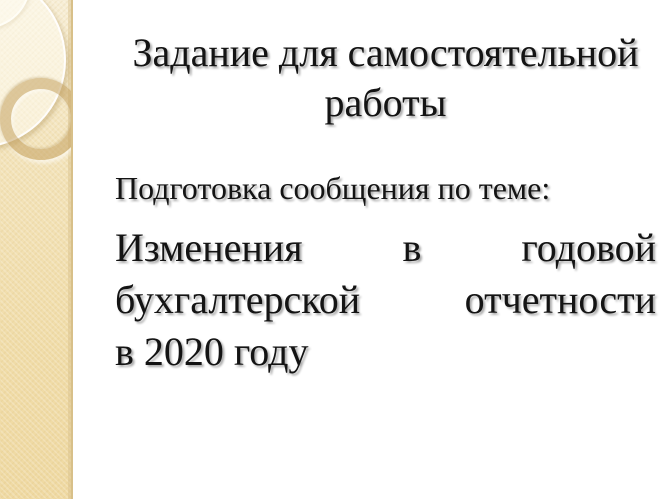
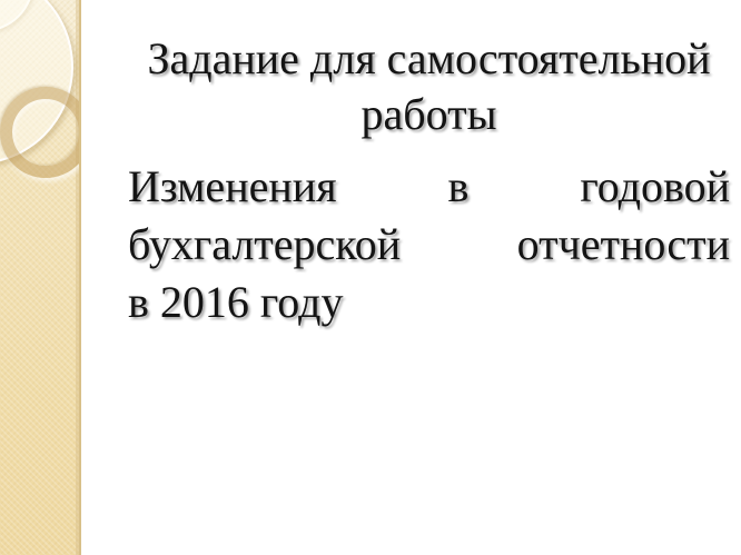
  Задание для самостоятельной работы
- Подготовка сообщения по теме:
  Изменения в годовой
  бухгалтерской отчетности
- в 2020 году
+ в 2016 году
